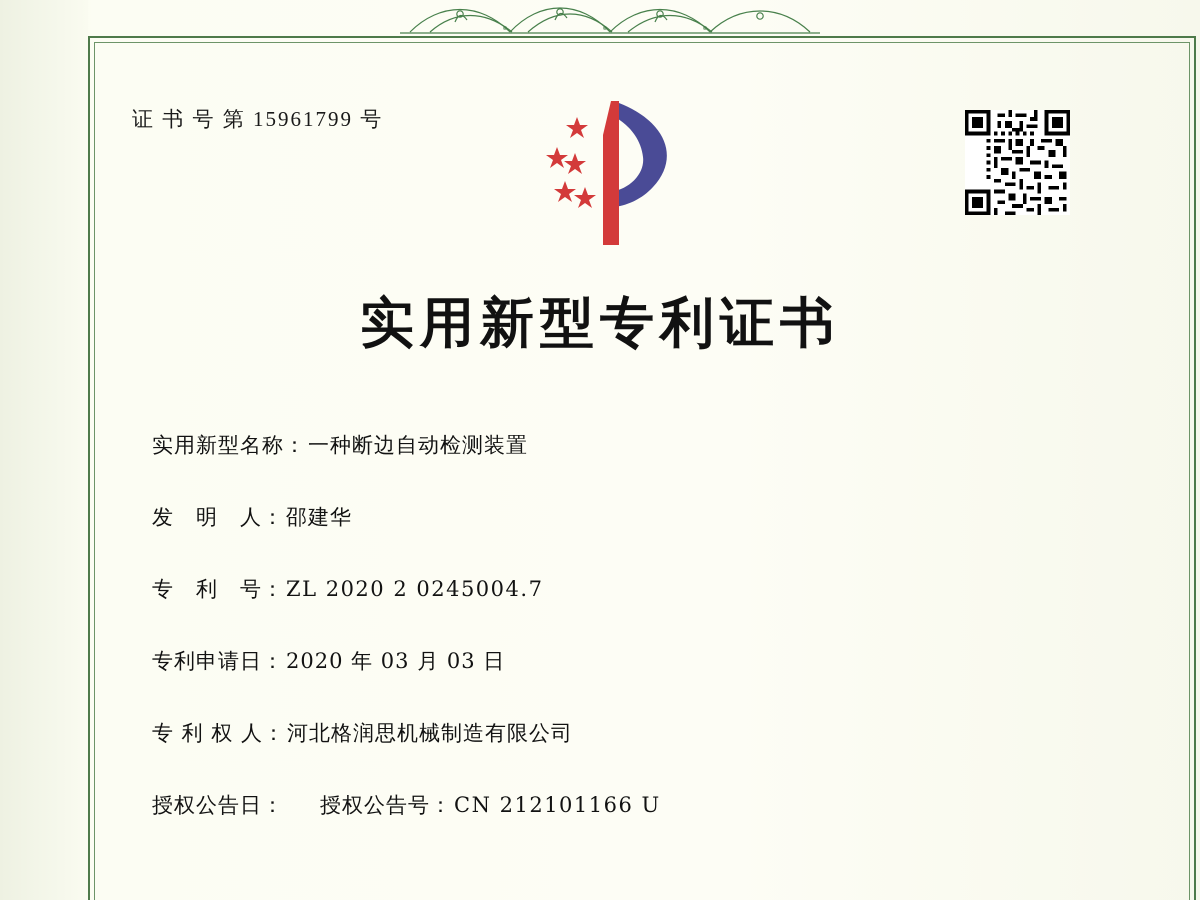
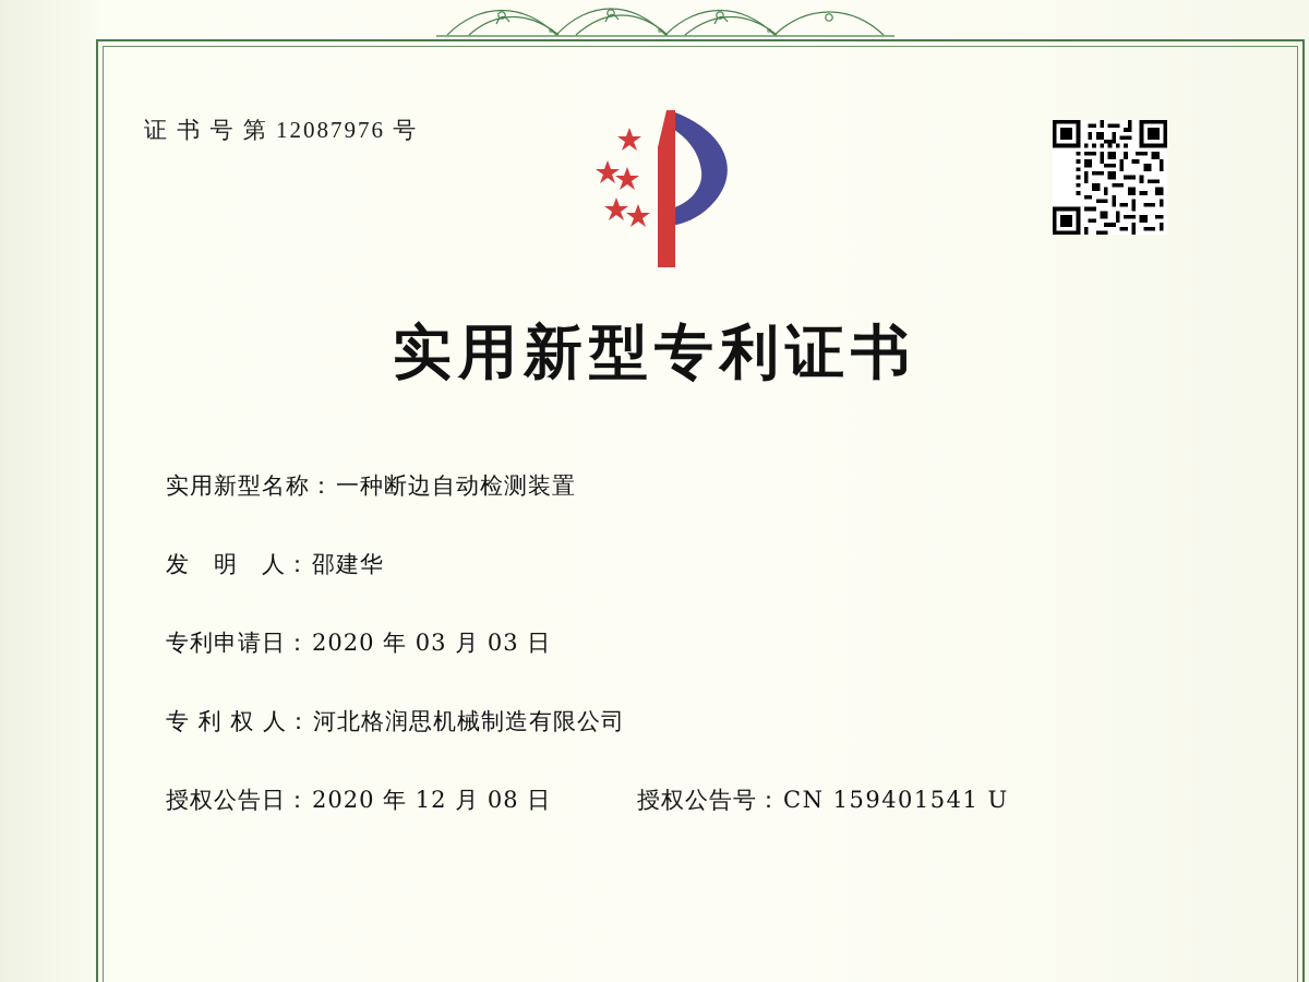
- 证 书 号 第 15961799 号
+ 证 书 号 第 12087976 号
  实用新型专利证书
  实用新型名称：
  一种断边自动检测装置
  发 明 人：
  邵建华
- 专 利 号：
- ZL 2020 2 0245004.7
  专利申请日：
  2020 年 03 月 03 日
  专 利 权 人：
  河北格润思机械制造有限公司
  授权公告日：
+ 2020 年 12 月 08 日
  授权公告号：
- CN 212101166 U
+ CN 159401541 U
